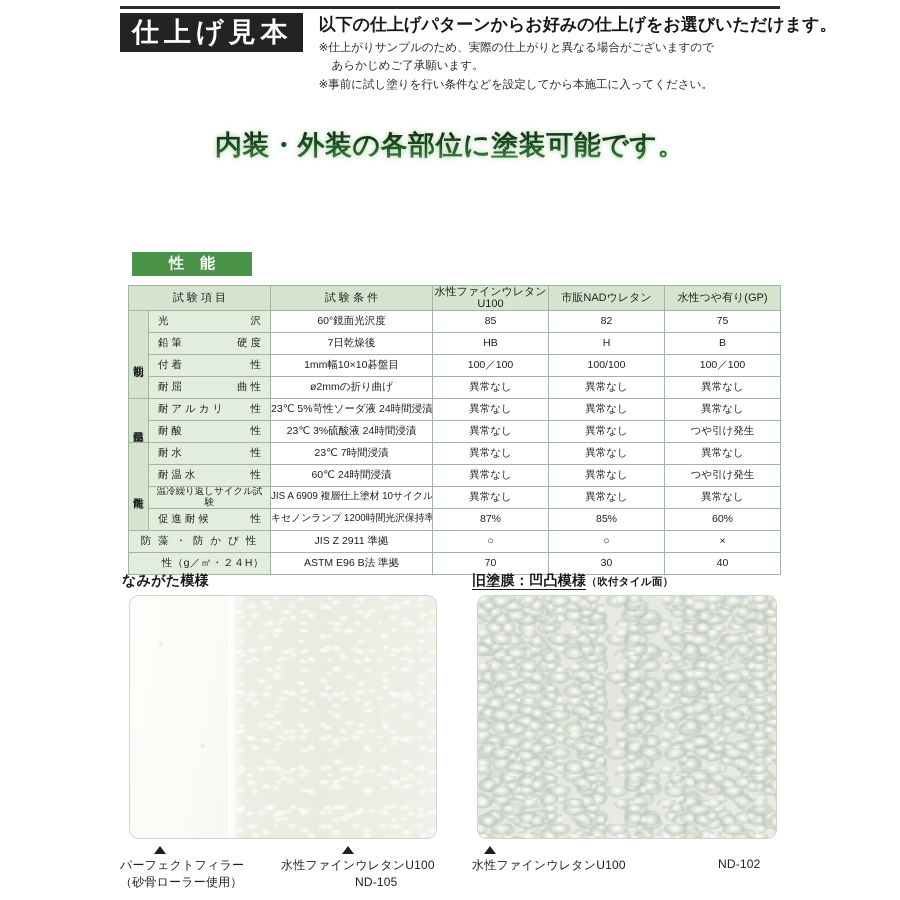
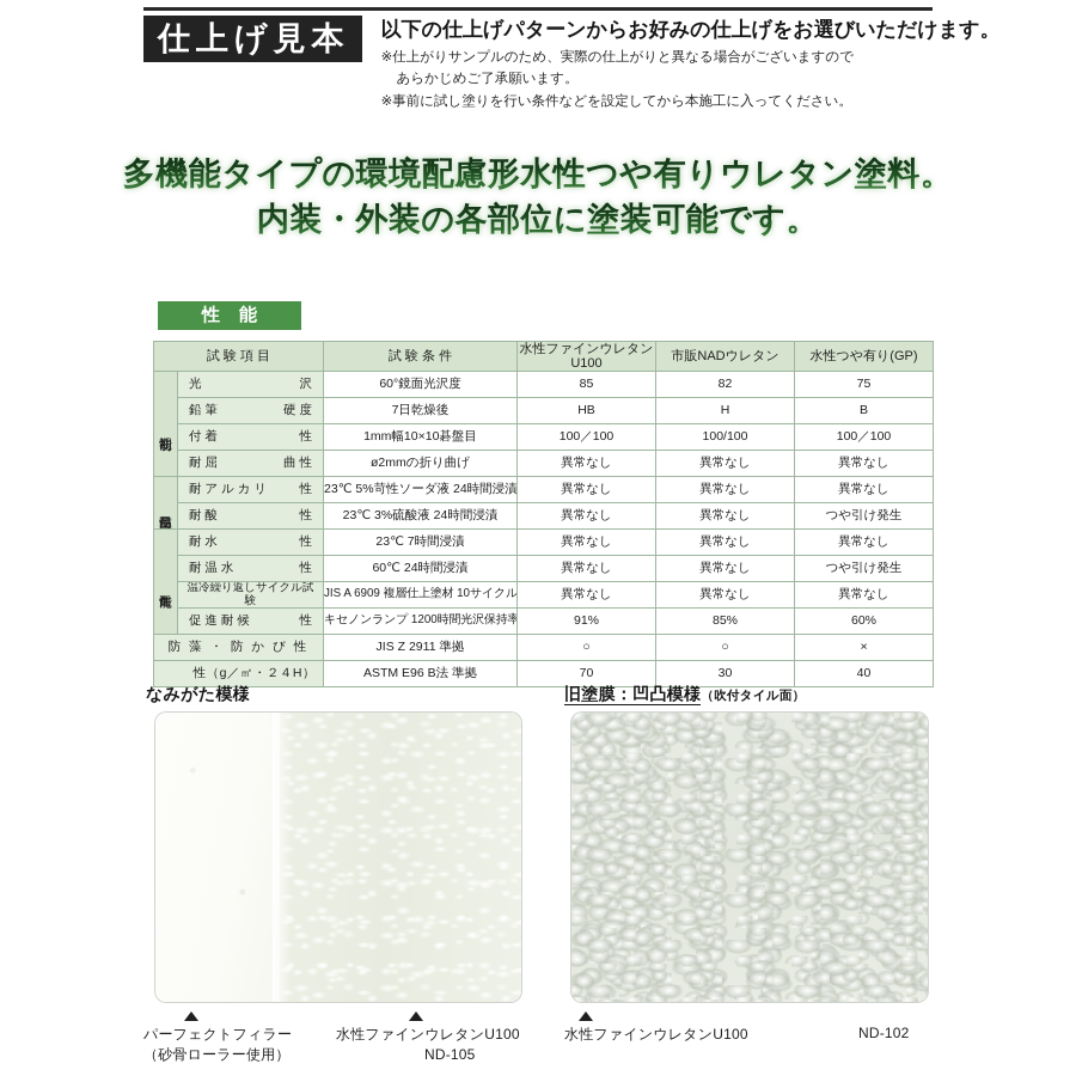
  仕上げ見本
  以下の仕上げパターンからお好みの仕上げをお選びいただけます。
  ※仕上がりサンプルのため、実際の仕上がりと異なる場合がございますので
  あらかじめご了承願います。
  ※事前に試し塗りを行い条件などを設定してから本施工に入ってください。
+ 多機能タイプの環境配慮形水性つや有りウレタン塗料。
  内装・外装の各部位に塗装可能です。
  性能
  試 験 項 目	試 験 条 件	水性ファインウレタンU100	市販NADウレタン	水性つや有り(GP)
  	光 沢	60°鏡面光沢度	85	82	75
  鉛 筆 硬 度	7日乾燥後	HB	H	B
  付 着 性	1mm幅10×10碁盤目	100／100	100/100	100／100
  耐 屈 曲 性	ø2mmの折り曲げ	異常なし	異常なし	異常なし
  	耐 ア ル カ リ 性	23℃ 5%苛性ソーダ液 24時間浸漬	異常なし	異常なし	異常なし
  耐 酸 性	23℃ 3%硫酸液 24時間浸漬	異常なし	異常なし	つや引け発生
  	耐 水 性	23℃ 7時間浸漬	異常なし	異常なし	異常なし
  耐 温 水 性	60℃ 24時間浸漬	異常なし	異常なし	つや引け発生
  温冷繰り返しサイクル試験	JIS A 6909 複層仕上塗材 10サイクル	異常なし	異常なし	異常なし
- 促 進 耐 候 性	キセノンランプ 1200時間光沢保持率	87%	85%	60%
+ 促 進 耐 候 性	キセノンランプ 1200時間光沢保持率	91%	85%	60%
  防 藻 ・ 防 か び 性	JIS Z 2911 準拠	○	○	×
  性（g／㎡・２４H）	ASTM E96 B法 準拠	70	30	40
  なみがた模様
  パーフェクトフィラー
  （砂骨ローラー使用）
  水性ファインウレタンU100
  ND-105
  旧塗膜：凹凸模様（吹付タイル面）
  水性ファインウレタンU100
  ND-102
